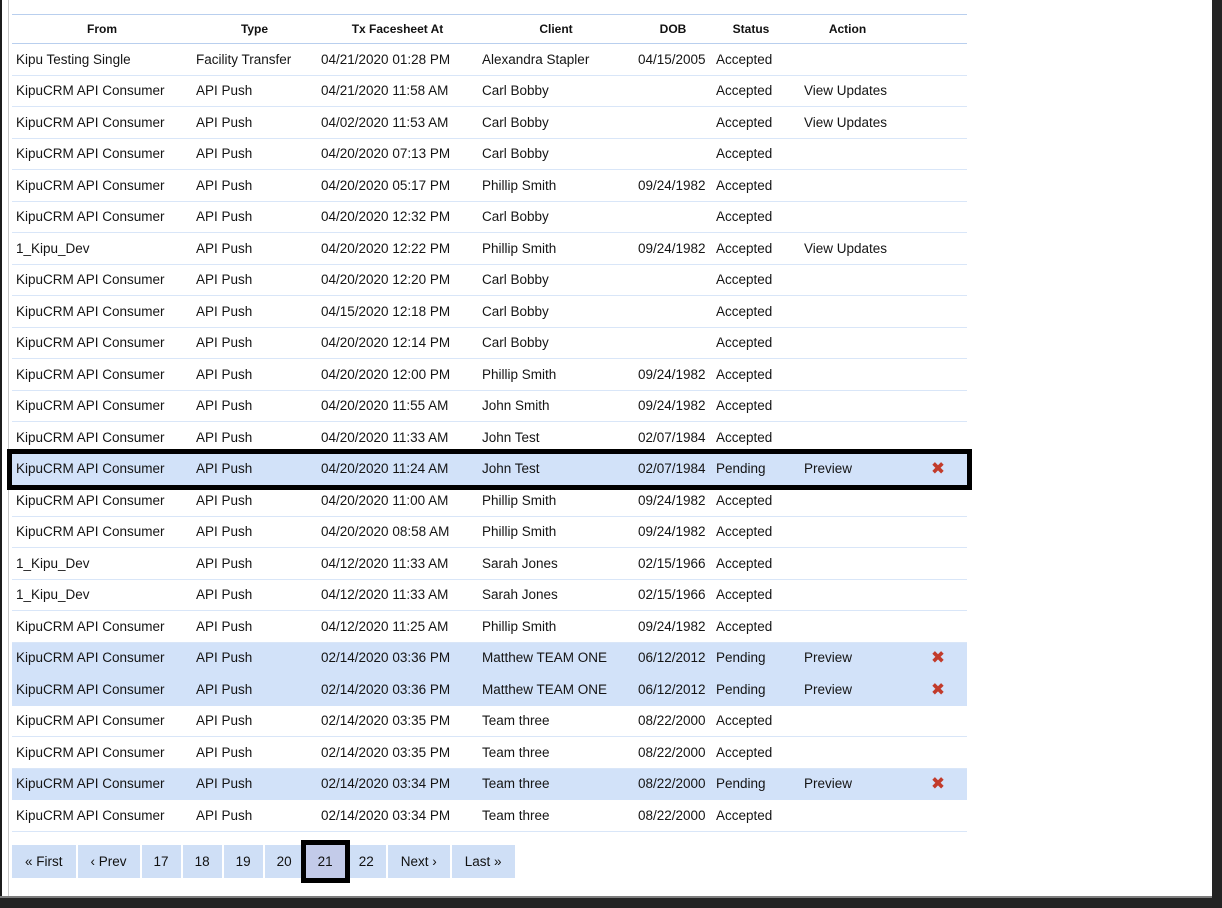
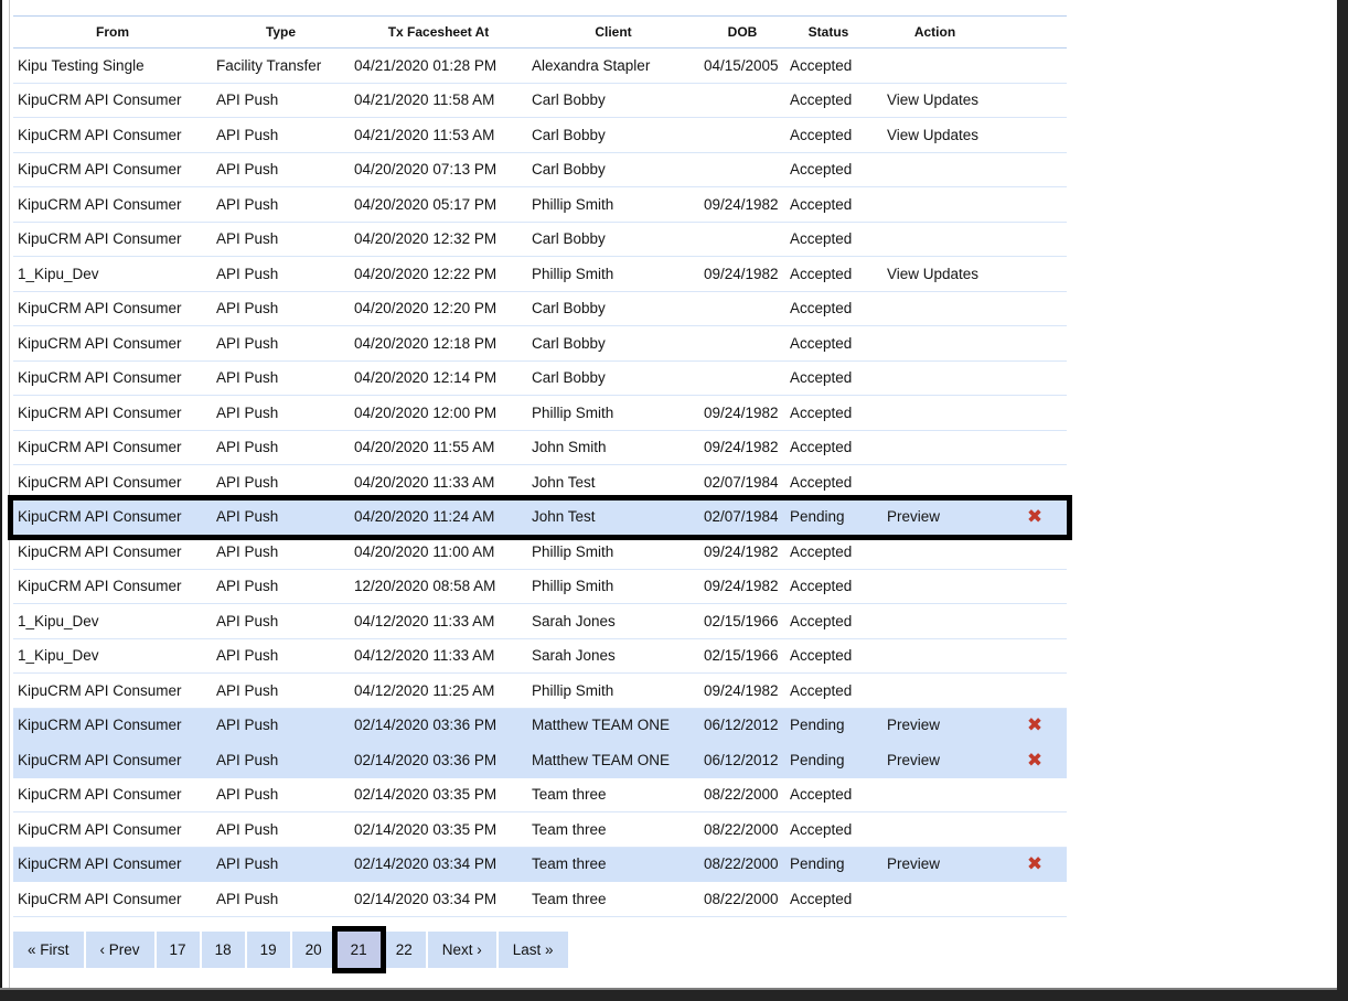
  From
  Type
  Tx Facesheet At
  Client
  DOB
  Status
  Action
  Kipu Testing Single
  Facility Transfer
  04/21/2020 01:28 PM
  Alexandra Stapler
  04/15/2005
  Accepted
  KipuCRM API Consumer
  API Push
  04/21/2020 11:58 AM
  Carl Bobby
  Accepted
  View Updates
  KipuCRM API Consumer
  API Push
- 04/02/2020 11:53 AM
+ 04/21/2020 11:53 AM
  Carl Bobby
  Accepted
  View Updates
  KipuCRM API Consumer
  API Push
  04/20/2020 07:13 PM
  Carl Bobby
  Accepted
  KipuCRM API Consumer
  API Push
  04/20/2020 05:17 PM
  Phillip Smith
  09/24/1982
  Accepted
  KipuCRM API Consumer
  API Push
  04/20/2020 12:32 PM
  Carl Bobby
  Accepted
  1_Kipu_Dev
  API Push
  04/20/2020 12:22 PM
  Phillip Smith
  09/24/1982
  Accepted
  View Updates
  KipuCRM API Consumer
  API Push
  04/20/2020 12:20 PM
  Carl Bobby
  Accepted
  KipuCRM API Consumer
  API Push
- 04/15/2020 12:18 PM
+ 04/20/2020 12:18 PM
  Carl Bobby
  Accepted
  KipuCRM API Consumer
  API Push
  04/20/2020 12:14 PM
  Carl Bobby
  Accepted
  KipuCRM API Consumer
  API Push
  04/20/2020 12:00 PM
  Phillip Smith
  09/24/1982
  Accepted
  KipuCRM API Consumer
  API Push
  04/20/2020 11:55 AM
  John Smith
  09/24/1982
  Accepted
  KipuCRM API Consumer
  API Push
  04/20/2020 11:33 AM
  John Test
  02/07/1984
  Accepted
  KipuCRM API Consumer
  API Push
  04/20/2020 11:24 AM
  John Test
  02/07/1984
  Pending
  Preview
  ✖
  KipuCRM API Consumer
  API Push
  04/20/2020 11:00 AM
  Phillip Smith
  09/24/1982
  Accepted
  KipuCRM API Consumer
  API Push
- 04/20/2020 08:58 AM
+ 12/20/2020 08:58 AM
  Phillip Smith
  09/24/1982
  Accepted
  1_Kipu_Dev
  API Push
  04/12/2020 11:33 AM
  Sarah Jones
  02/15/1966
  Accepted
  1_Kipu_Dev
  API Push
  04/12/2020 11:33 AM
  Sarah Jones
  02/15/1966
  Accepted
  KipuCRM API Consumer
  API Push
  04/12/2020 11:25 AM
  Phillip Smith
  09/24/1982
  Accepted
  KipuCRM API Consumer
  API Push
  02/14/2020 03:36 PM
  Matthew TEAM ONE
  06/12/2012
  Pending
  Preview
  ✖
  KipuCRM API Consumer
  API Push
  02/14/2020 03:36 PM
  Matthew TEAM ONE
  06/12/2012
  Pending
  Preview
  ✖
  KipuCRM API Consumer
  API Push
  02/14/2020 03:35 PM
  Team three
  08/22/2000
  Accepted
  KipuCRM API Consumer
  API Push
  02/14/2020 03:35 PM
  Team three
  08/22/2000
  Accepted
  KipuCRM API Consumer
  API Push
  02/14/2020 03:34 PM
  Team three
  08/22/2000
  Pending
  Preview
  ✖
  KipuCRM API Consumer
  API Push
  02/14/2020 03:34 PM
  Team three
  08/22/2000
  Accepted
  « First
  ‹ Prev
  17
  18
  19
  20
  21
  22
  Next ›
  Last »
